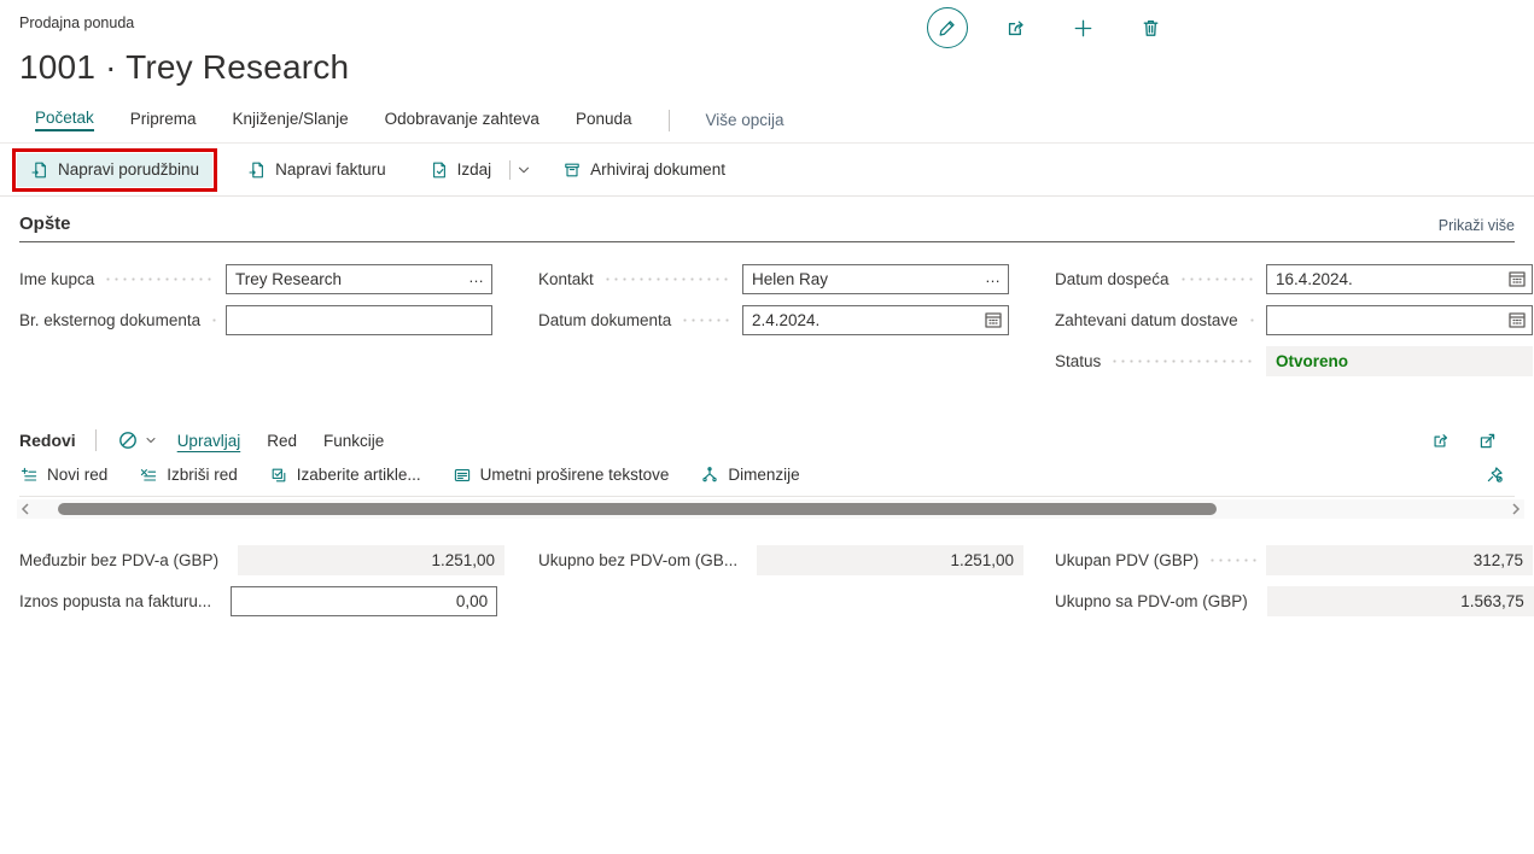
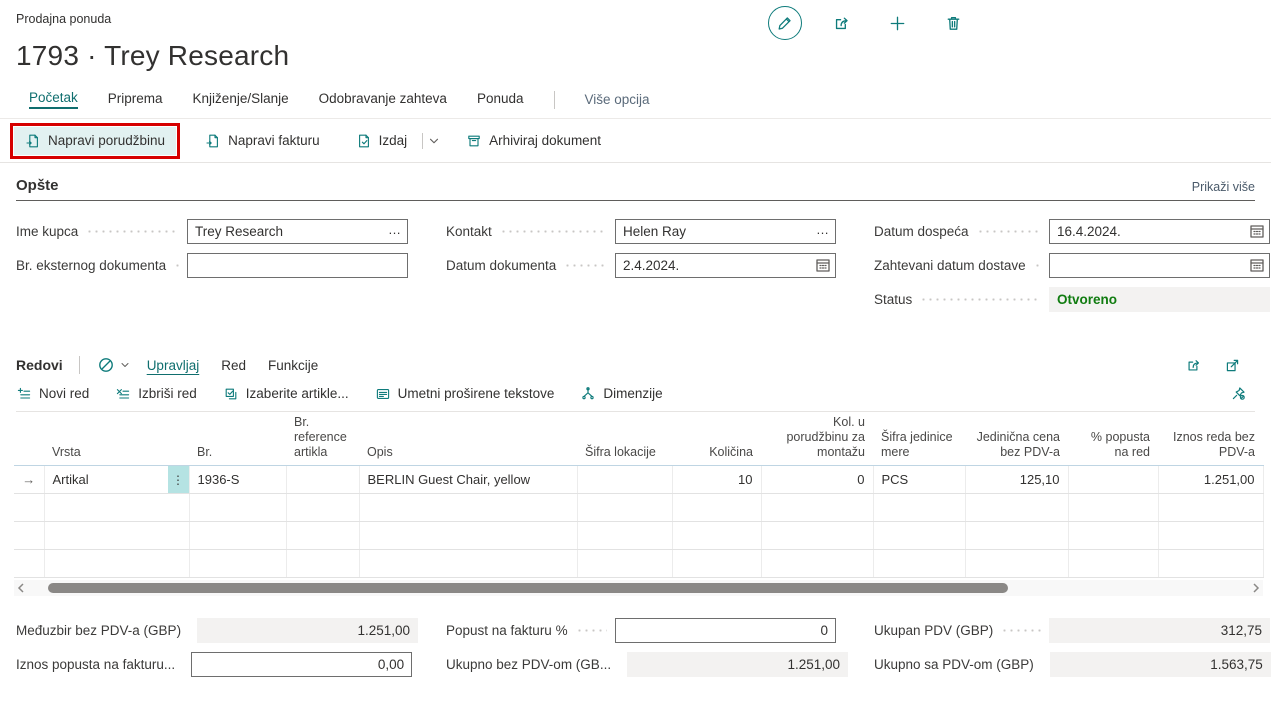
  Prodajna ponuda
- 1001 · Trey Research
+ 1793 · Trey Research
  Početak
  Priprema
  Knjiženje/Slanje
  Odobravanje zahteva
  Ponuda
  Više opcija
  Napravi porudžbinu
  Napravi fakturu
  Izdaj
  Arhiviraj dokument
  Opšte
  Prikaži više
  Ime kupca
  Trey Research
  …
  Br. eksternog dokumenta
  Kontakt
  Helen Ray
  …
  Datum dokumenta
  2.4.2024.
  Datum dospeća
  16.4.2024.
  Zahtevani datum dostave
  Status
  Otvoreno
  Redovi
  Upravljaj
  Red
  Funkcije
  Novi red
  Izbriši red
  Izaberite artikle...
  Umetni proširene tekstove
  Dimenzije
+ 	Vrsta	Br.	Br. reference artikla	Opis	Šifra lokacije	Količina	Kol. u porudžbinu za montažu	Šifra jedinice mere	Jedinična cena bez PDV-a	% popusta na red	Iznos reda bez PDV-a
+ →	Artikal ⋮	1936-S		BERLIN Guest Chair, yellow		10	0	PCS	125,10		1.251,00
  Međuzbir bez PDV-a (GBP)
  1.251,00
  Iznos popusta na fakturu...
  0,00
+ Popust na fakturu %
+ 0
  Ukupno bez PDV-om (GB...
  1.251,00
  Ukupan PDV (GBP)
  312,75
  Ukupno sa PDV-om (GBP)
  1.563,75
